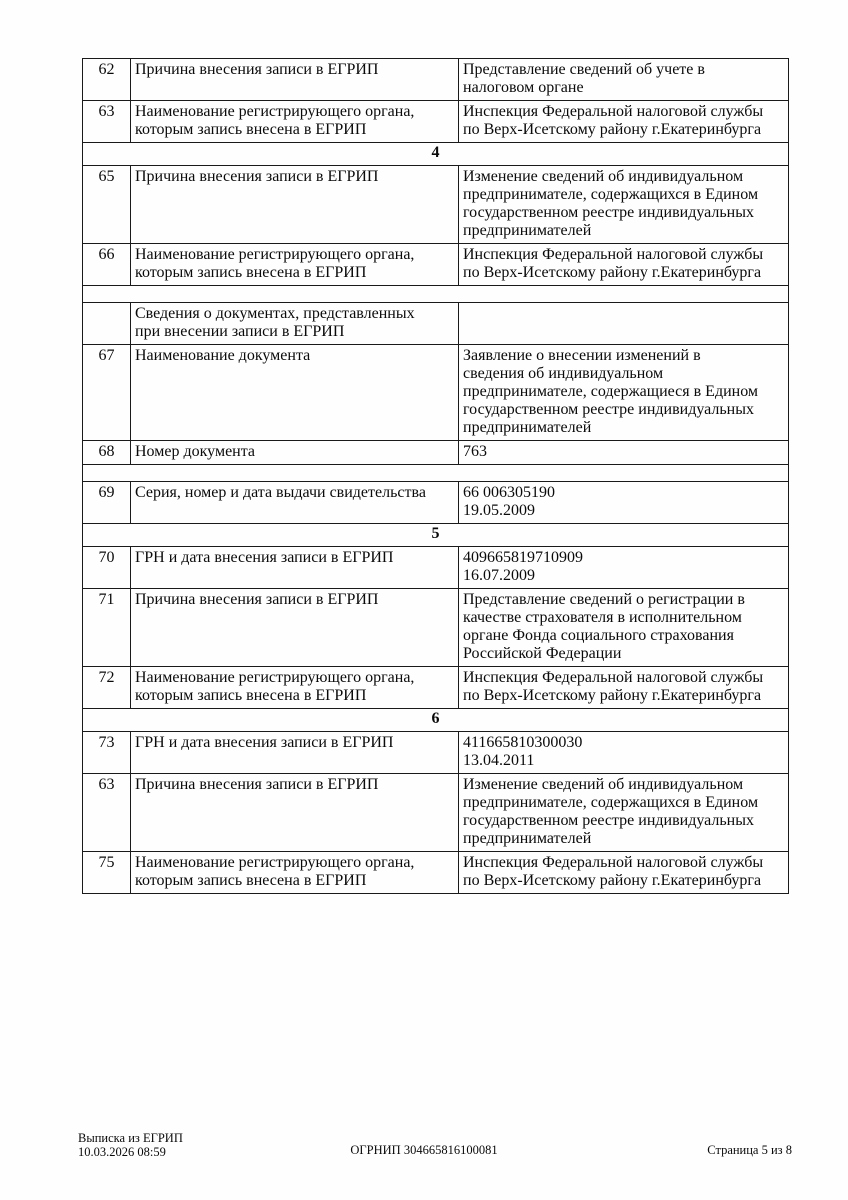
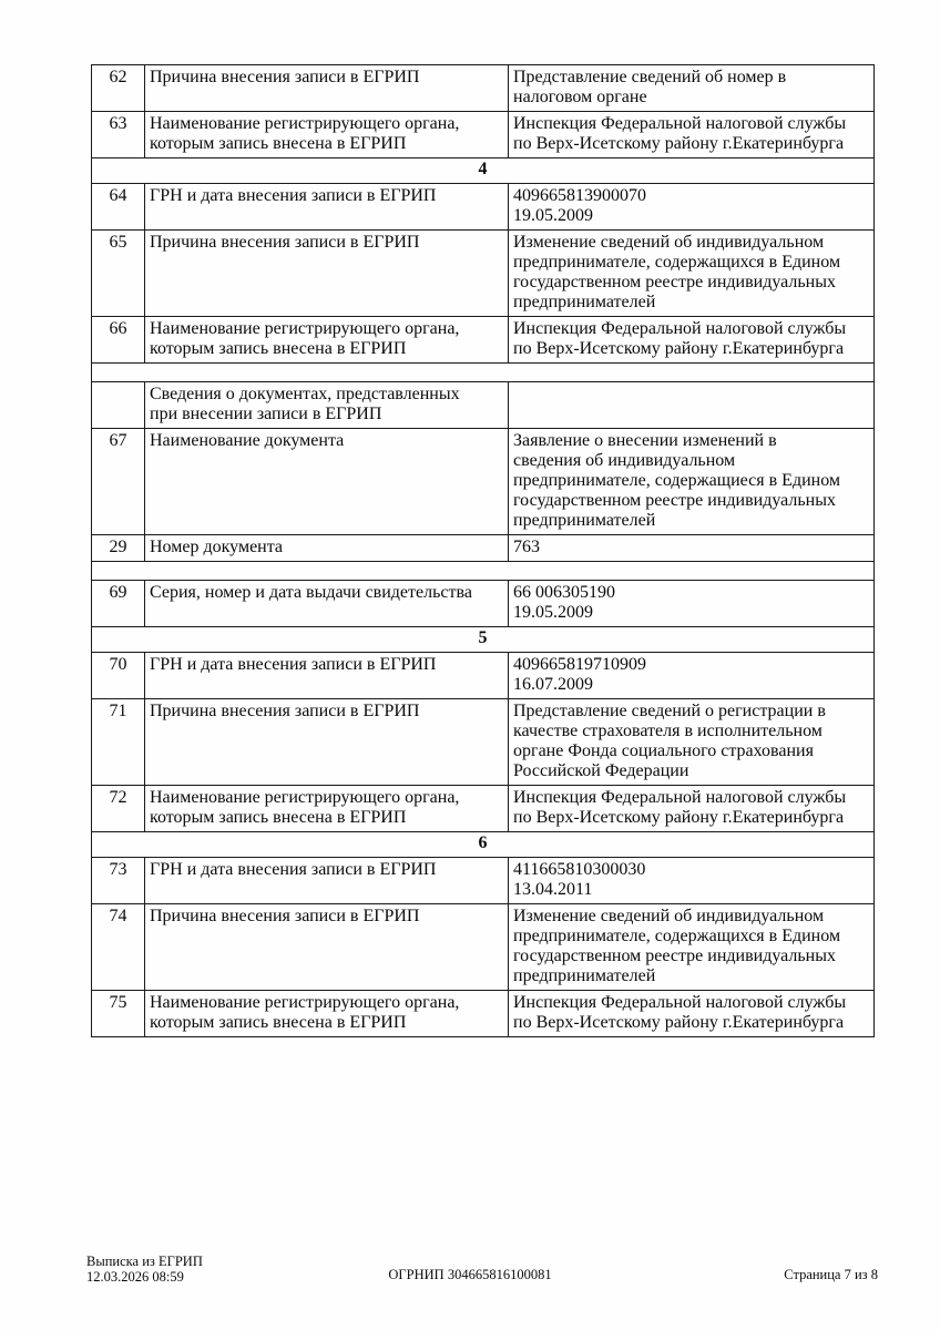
- 62	Причина внесения записи в ЕГРИП	Представление сведений об учете в налоговом органе
+ 62	Причина внесения записи в ЕГРИП	Представление сведений об номер в налоговом органе
  63	Наименование регистрирующего органа, которым запись внесена в ЕГРИП	Инспекция Федеральной налоговой службы по Верх-Исетскому району г.Екатеринбурга
  4
+ 64	ГРН и дата внесения записи в ЕГРИП	409665813900070 19.05.2009
  65	Причина внесения записи в ЕГРИП	Изменение сведений об индивидуальном предпринимателе, содержащихся в Едином государственном реестре индивидуальных предпринимателей
  66	Наименование регистрирующего органа, которым запись внесена в ЕГРИП	Инспекция Федеральной налоговой службы по Верх-Исетскому району г.Екатеринбурга
  	Сведения о документах, представленных при внесении записи в ЕГРИП
  67	Наименование документа	Заявление о внесении изменений в сведения об индивидуальном предпринимателе, содержащиеся в Едином государственном реестре индивидуальных предпринимателей
- 68	Номер документа	763
+ 29	Номер документа	763
  69	Серия, номер и дата выдачи свидетельства	66 006305190 19.05.2009
  5
  70	ГРН и дата внесения записи в ЕГРИП	409665819710909 16.07.2009
  71	Причина внесения записи в ЕГРИП	Представление сведений о регистрации в качестве страхователя в исполнительном органе Фонда социального страхования Российской Федерации
  72	Наименование регистрирующего органа, которым запись внесена в ЕГРИП	Инспекция Федеральной налоговой службы по Верх-Исетскому району г.Екатеринбурга
  6
  73	ГРН и дата внесения записи в ЕГРИП	411665810300030 13.04.2011
- 63	Причина внесения записи в ЕГРИП	Изменение сведений об индивидуальном предпринимателе, содержащихся в Едином государственном реестре индивидуальных предпринимателей
+ 74	Причина внесения записи в ЕГРИП	Изменение сведений об индивидуальном предпринимателе, содержащихся в Едином государственном реестре индивидуальных предпринимателей
  75	Наименование регистрирующего органа, которым запись внесена в ЕГРИП	Инспекция Федеральной налоговой службы по Верх-Исетскому району г.Екатеринбурга
  Выписка из ЕГРИП
- 10.03.2026 08:59
+ 12.03.2026 08:59
  ОГРНИП 304665816100081
- Страница 5 из 8
+ Страница 7 из 8
